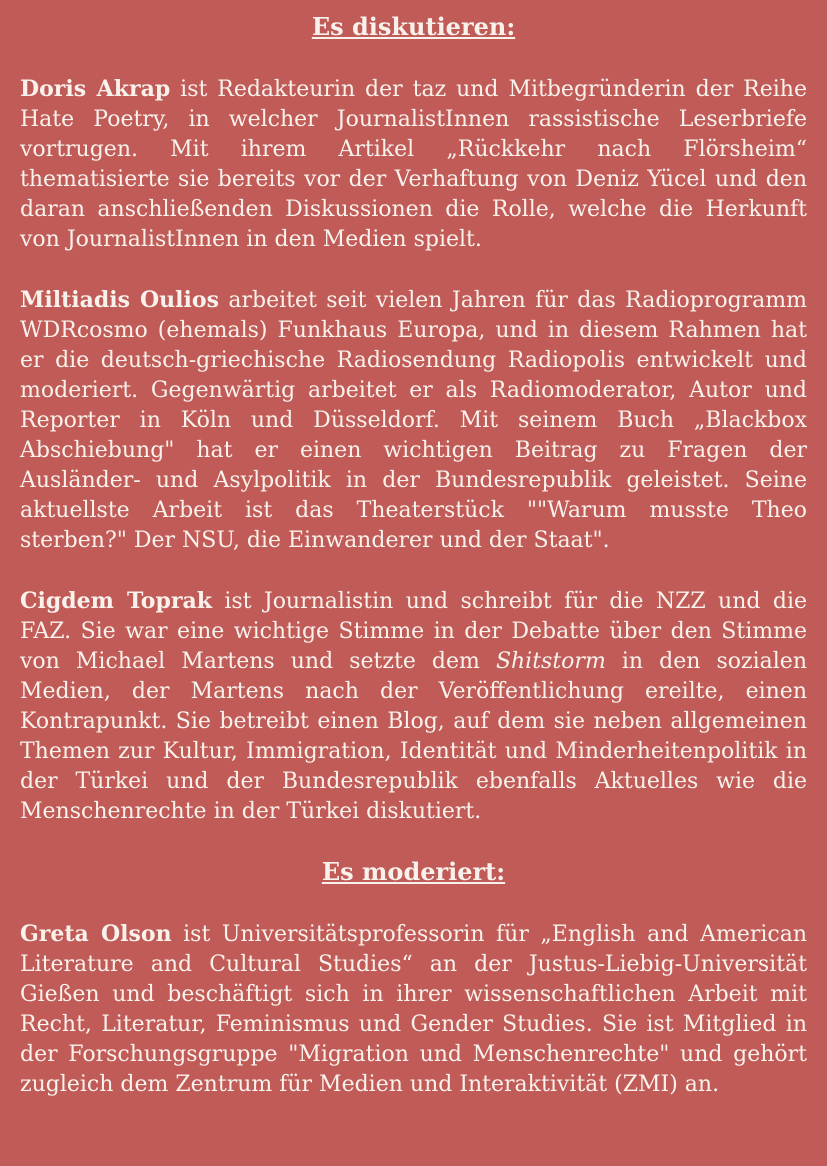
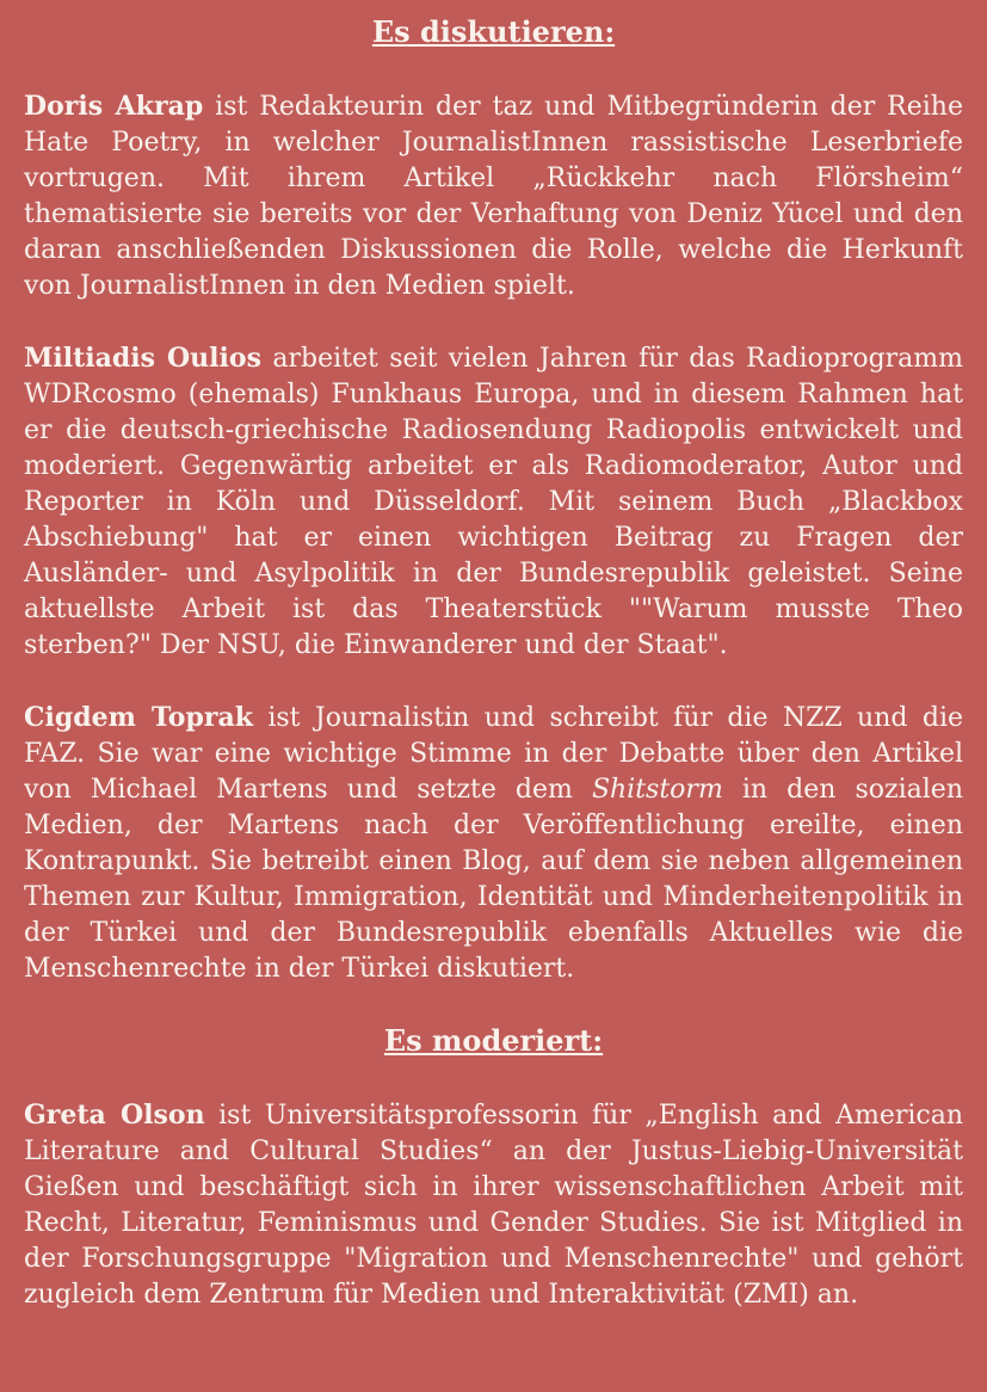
  Es diskutieren:
  Doris Akrap ist Redakteurin der taz und Mitbegründerin der Reihe Hate Poetry, in welcher JournalistInnen rassistische Leserbriefe vortrugen. Mit ihrem Artikel „Rückkehr nach Flörsheim“ thematisierte sie bereits vor der Verhaftung von Deniz Yücel und den daran anschließenden Diskussionen die Rolle, welche die Herkunft von JournalistInnen in den Medien spielt.
  Miltiadis Oulios arbeitet seit vielen Jahren für das Radioprogramm WDRcosmo (ehemals) Funkhaus Europa, und in diesem Rahmen hat er die deutsch-griechische Radiosendung Radiopolis entwickelt und moderiert. Gegenwärtig arbeitet er als Radiomoderator, Autor und Reporter in Köln und Düsseldorf. Mit seinem Buch „Blackbox Abschiebung" hat er einen wichtigen Beitrag zu Fragen der Ausländer- und Asylpolitik in der Bundesrepublik geleistet. Seine aktuellste Arbeit ist das Theaterstück ""Warum musste Theo sterben?" Der NSU, die Einwanderer und der Staat".
- Cigdem Toprak ist Journalistin und schreibt für die NZZ und die FAZ. Sie war eine wichtige Stimme in der Debatte über den Stimme von Michael Martens und setzte dem Shitstorm in den sozialen Medien, der Martens nach der Veröffentlichung ereilte, einen Kontrapunkt. Sie betreibt einen Blog, auf dem sie neben allgemeinen Themen zur Kultur, Immigration, Identität und Minderheitenpolitik in der Türkei und der Bundesrepublik ebenfalls Aktuelles wie die Menschenrechte in der Türkei diskutiert.
+ Cigdem Toprak ist Journalistin und schreibt für die NZZ und die FAZ. Sie war eine wichtige Stimme in der Debatte über den Artikel von Michael Martens und setzte dem Shitstorm in den sozialen Medien, der Martens nach der Veröffentlichung ereilte, einen Kontrapunkt. Sie betreibt einen Blog, auf dem sie neben allgemeinen Themen zur Kultur, Immigration, Identität und Minderheitenpolitik in der Türkei und der Bundesrepublik ebenfalls Aktuelles wie die Menschenrechte in der Türkei diskutiert.
  Es moderiert:
  Greta Olson ist Universitätsprofessorin für „English and American Literature and Cultural Studies“ an der Justus-Liebig-Universität Gießen und beschäftigt sich in ihrer wissenschaftlichen Arbeit mit Recht, Literatur, Feminismus und Gender Studies. Sie ist Mitglied in der Forschungsgruppe "Migration und Menschenrechte" und gehört zugleich dem Zentrum für Medien und Interaktivität (ZMI) an.
